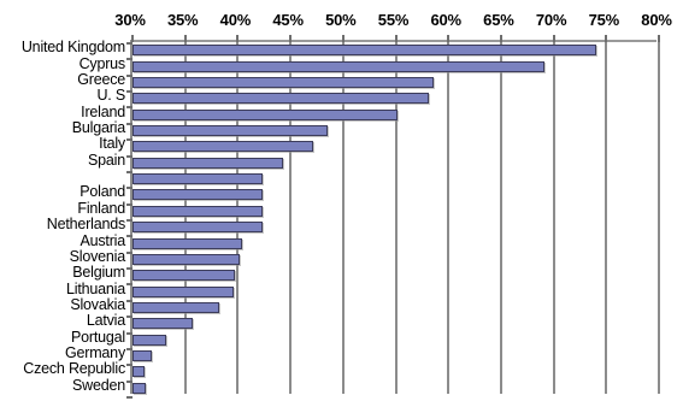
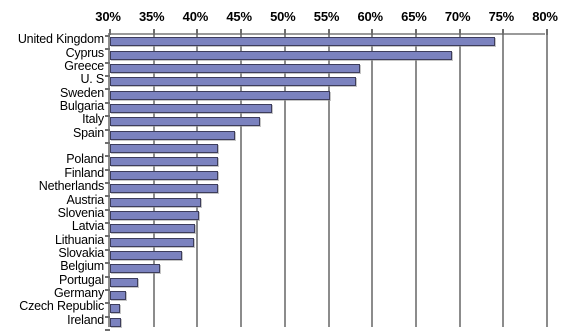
  30%
  35%
  40%
  45%
  50%
  55%
  60%
  65%
  70%
  75%
  80%
  United Kingdom
  Cyprus
  Greece
  U. S
- Ireland
+ Sweden
  Bulgaria
  Italy
  Spain
  Poland
  Finland
  Netherlands
  Austria
  Slovenia
- Belgium
+ Latvia
  Lithuania
  Slovakia
- Latvia
+ Belgium
  Portugal
  Germany
  Czech Republic
- Sweden
+ Ireland
